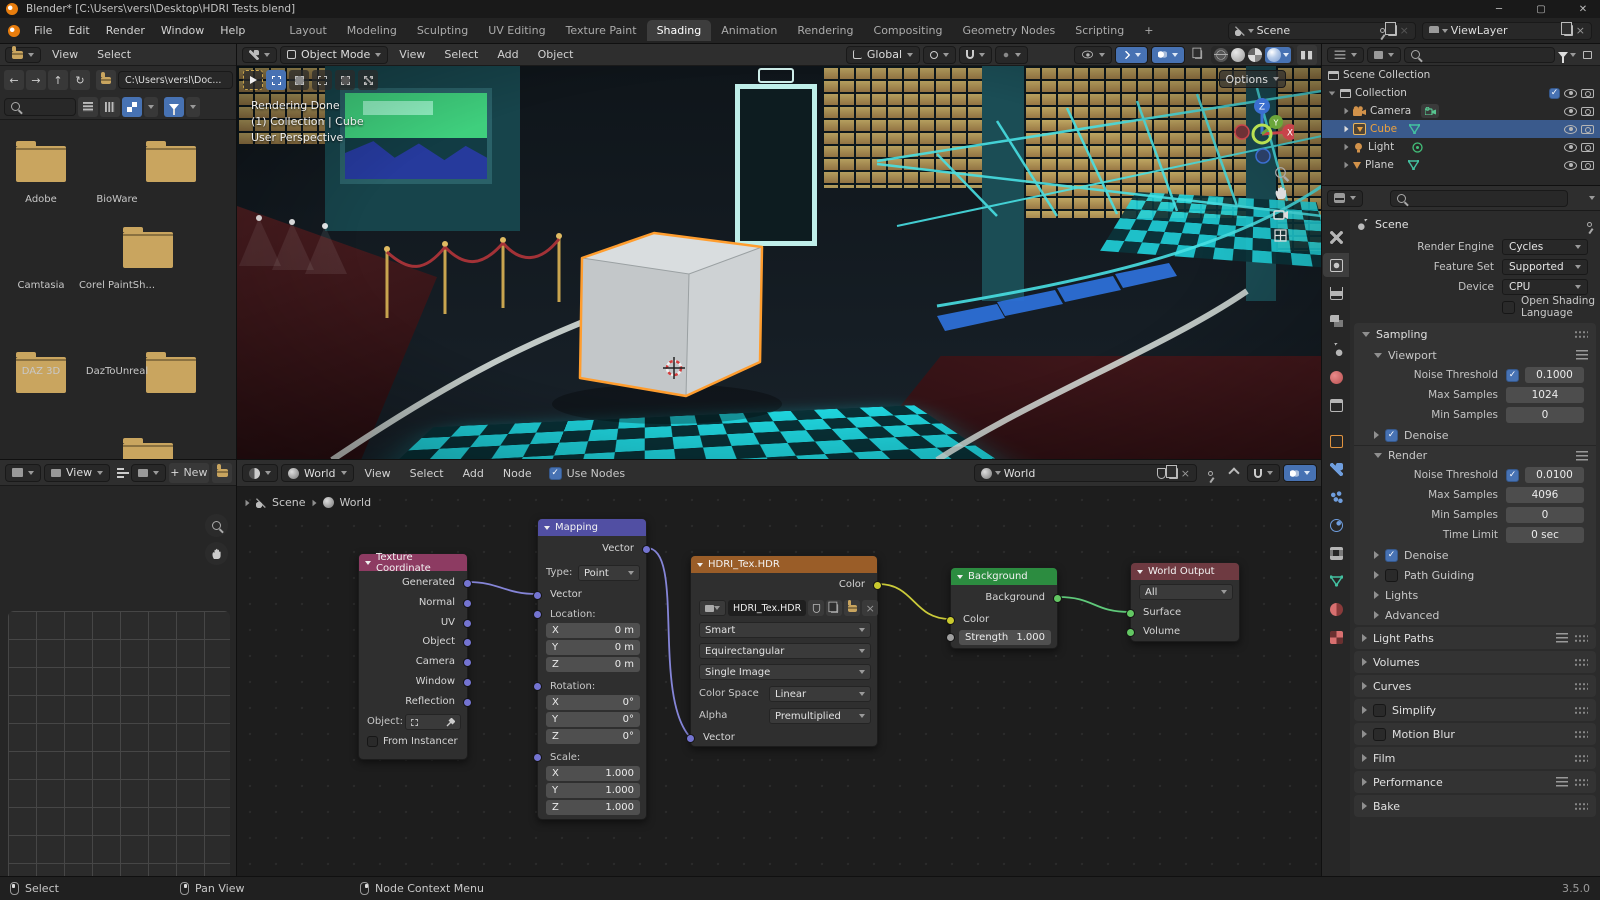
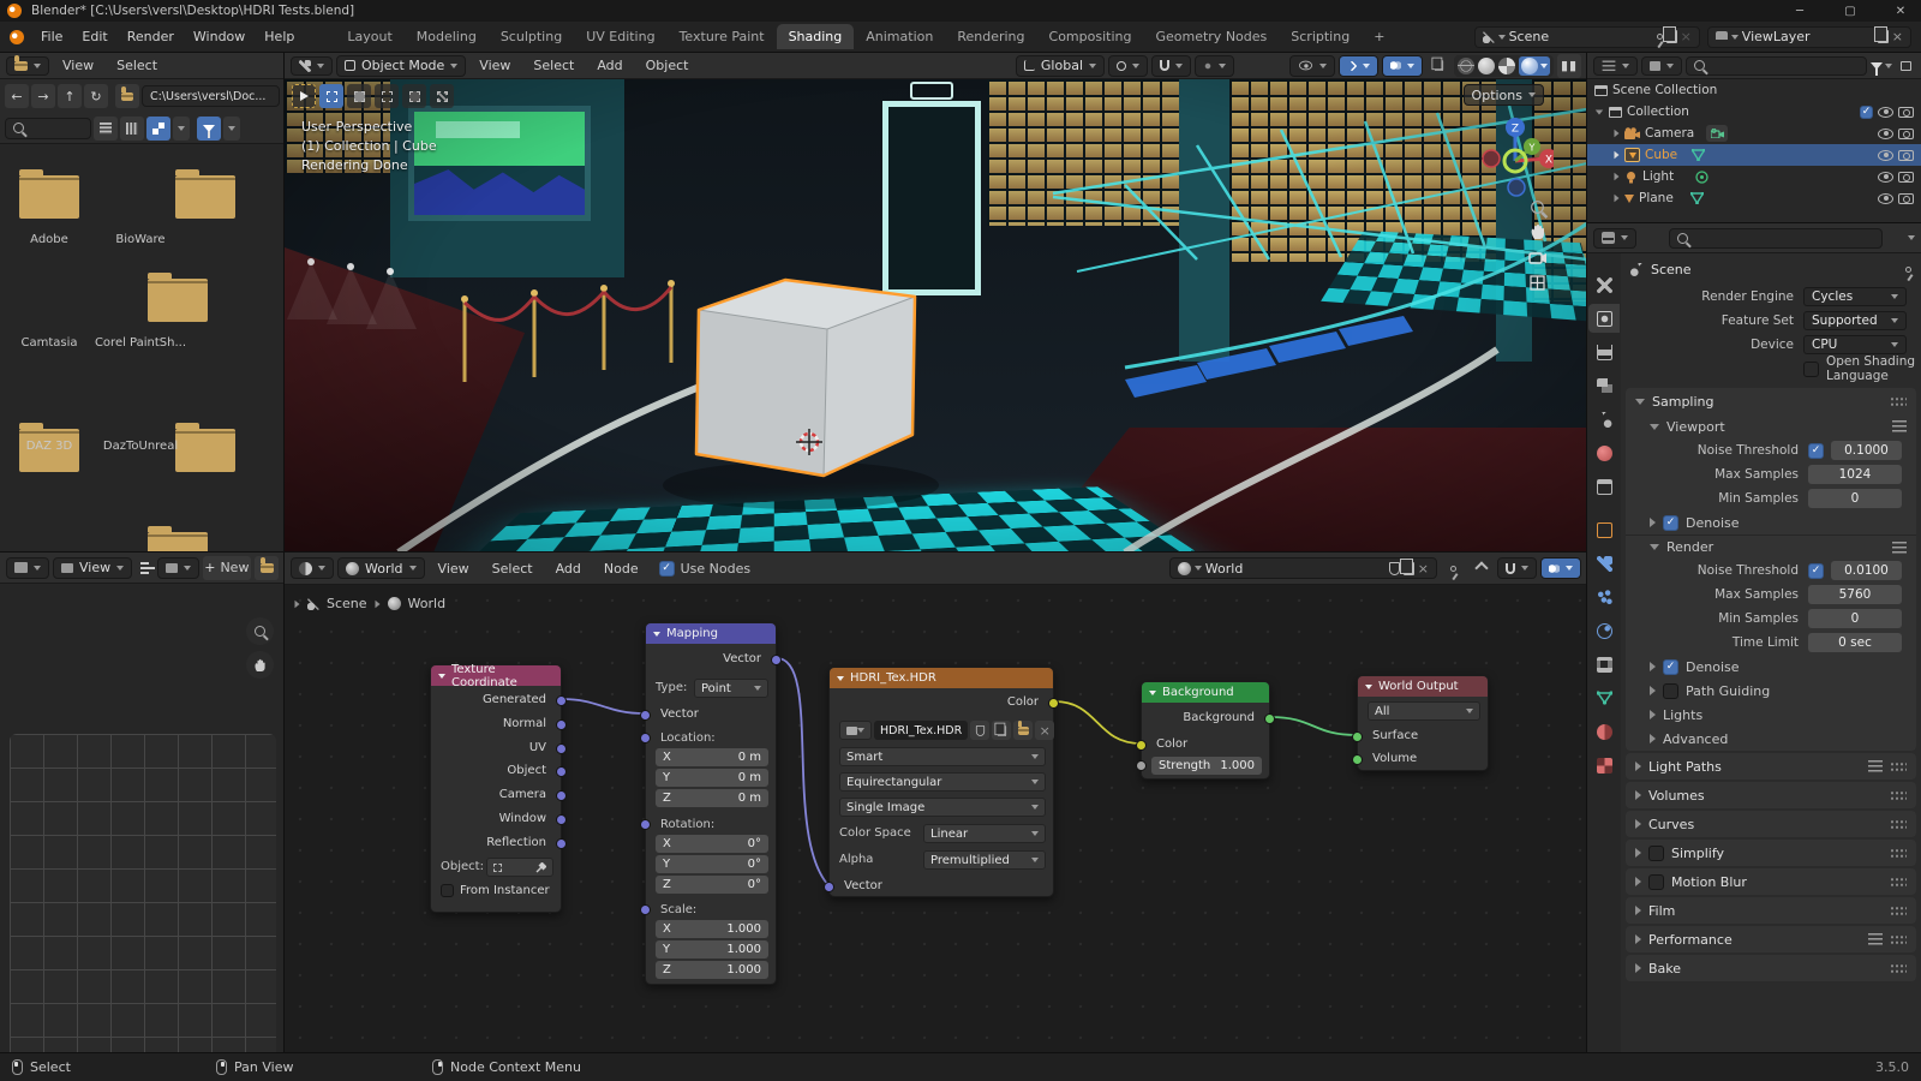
  Blender* [C:\Users\versl\Desktop\HDRI Tests.blend]
  ─
  ▢
  ✕
  File
  Edit
  Render
  Window
  Help
  Layout
  Modeling
  Sculpting
  UV Editing
  Texture Paint
  Shading
  Animation
  Rendering
  Compositing
  Geometry Nodes
  Scripting
  +
  Scene
  ×
  ViewLayer
  ×
  View
  Select
  ←
  →
  ↑
  ↻
  C:\Users\versl\Doc...
  Adobe
  BioWare
  Camtasia
  Corel PaintSh...
  DAZ 3D
  DazToUnreal
  Object Mode
  View
  Select
  Add
  Object
  Global
  ▮▮
- Rendering Done
+ User Perspective
  (1) Collection | Cube
- User Perspective
+ Rendering Done
  Options
  Z
  Y
  X
  View
  +
  New
  World
  View
  Select
  Add
  Node
  Use Nodes
  World
  ×
  Scene
  World
  Texture Coordinate
  Generated
  Normal
  UV
  Object
  Camera
  Window
  Reflection
  Object:
  From Instancer
  Mapping
  Vector
  Type:
  Point
  Vector
  Location:
  X
  0 m
  Y
  0 m
  Z
  0 m
  Rotation:
  X
  0°
  Y
  0°
  Z
  0°
  Scale:
  X
  1.000
  Y
  1.000
  Z
  1.000
  HDRI_Tex.HDR
  Color
  HDRI_Tex.HDR
  ×
  Smart
  Equirectangular
  Single Image
  Color Space
  Linear
  Alpha
  Premultiplied
  Vector
  Background
  Background
  Color
  Strength
  1.000
  World Output
  All
  Surface
  Volume
  Scene Collection
  Collection
  Camera
  Cube
  Light
  Plane
  Scene
  Render Engine
  Cycles
  Feature Set
  Supported
  Device
  CPU
  Open Shading Language
  Sampling
  Viewport
  Noise Threshold
  0.1000
  Max Samples
  1024
  Min Samples
  0
  Denoise
  Render
  Noise Threshold
  0.0100
  Max Samples
- 4096
+ 5760
  Min Samples
  0
  Time Limit
  0 sec
  Denoise
  Path Guiding
  Lights
  Advanced
  Light Paths
  Volumes
  Curves
  Simplify
  Motion Blur
  Film
  Performance
  Bake
  Select
  Pan View
  Node Context Menu
  3.5.0
